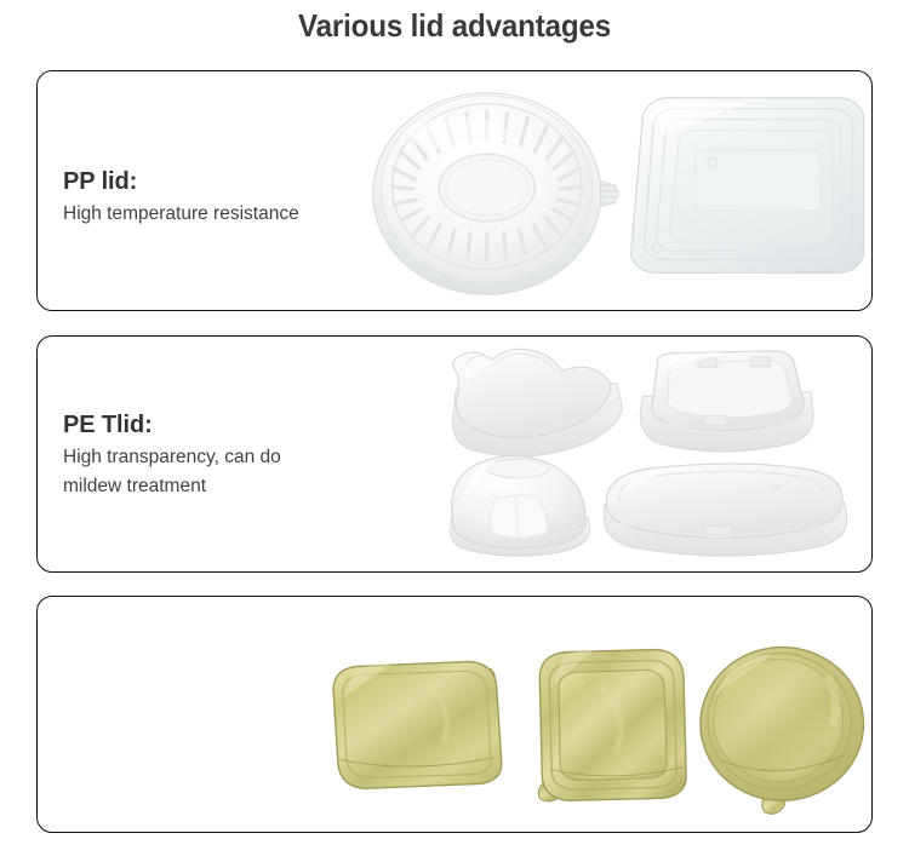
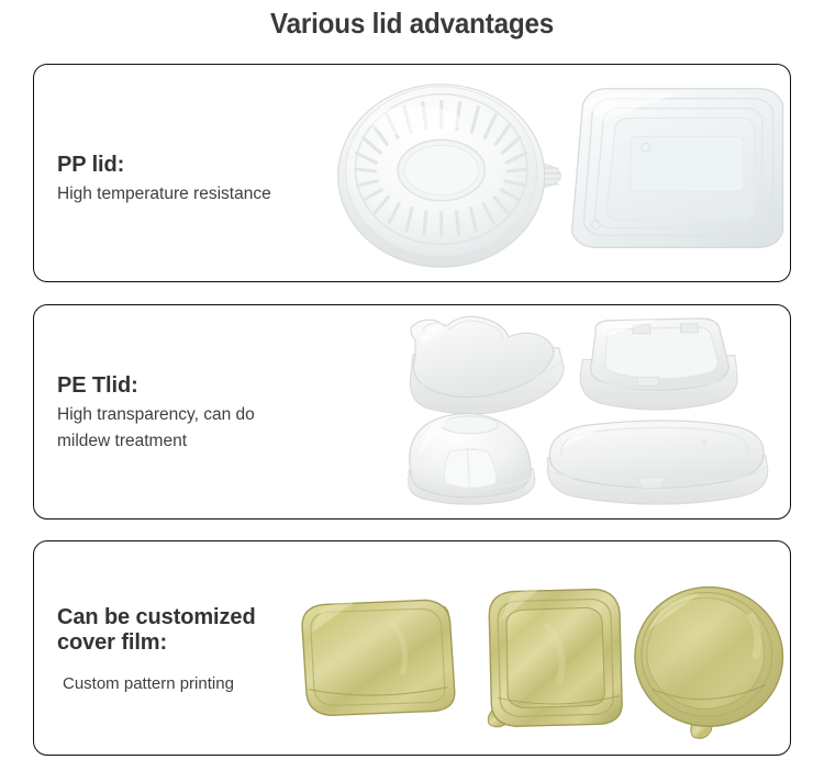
  Various lid advantages
  PP lid:
  High temperature resistance
  PE Tlid:
  High transparency, can do
  mildew treatment
+ Can be customized
+ cover film:
+ Custom pattern printing
